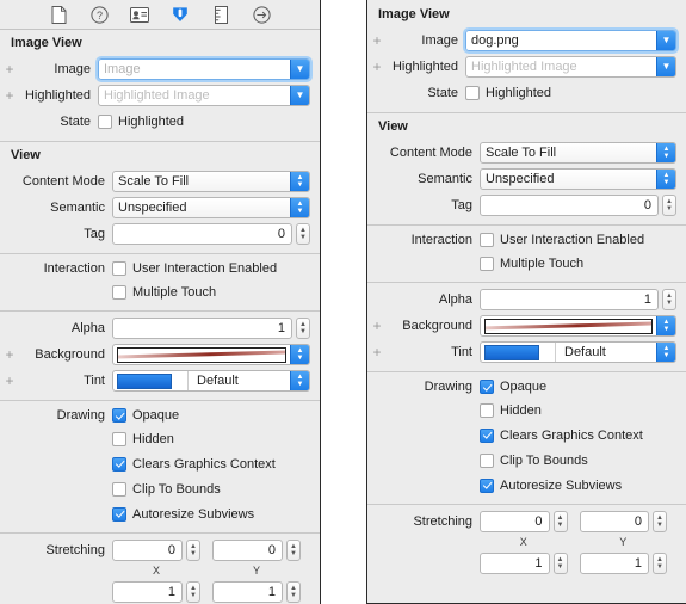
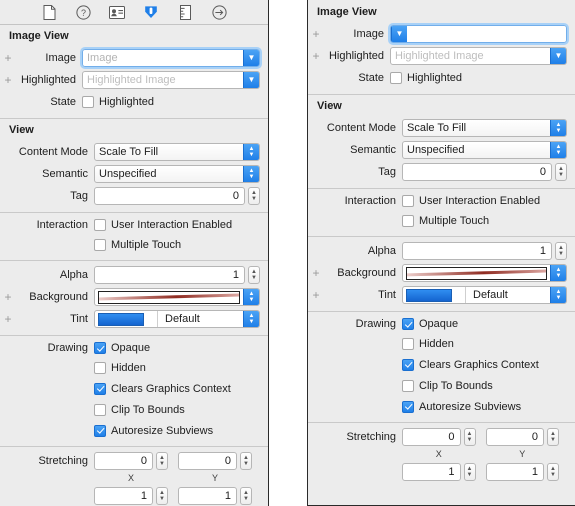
  ?
  Image View
  +
  Image
  Image
  ▼
  +
  Highlighted
  Highlighted Image
  ▼
  State
  Highlighted
  View
  Content Mode
  Scale To Fill
  Semantic
  Unspecified
  Tag
  0
  Interaction
  User Interaction Enabled
  Multiple Touch
  Alpha
  1
  +
  Background
  +
  Tint
  Default
  Drawing
  Opaque
  Hidden
  Clears Graphics Context
  Clip To Bounds
  Autoresize Subviews
  Stretching
  0
  0
  X
  Y
  1
  1
  Image View
  +
  Image
- dog.png
  ▼
  +
  Highlighted
  Highlighted Image
  ▼
  State
  Highlighted
  View
  Content Mode
  Scale To Fill
  Semantic
  Unspecified
  Tag
  0
  Interaction
  User Interaction Enabled
  Multiple Touch
  Alpha
  1
  +
  Background
  +
  Tint
  Default
  Drawing
  Opaque
  Hidden
  Clears Graphics Context
  Clip To Bounds
  Autoresize Subviews
  Stretching
  0
  0
  X
  Y
  1
  1
